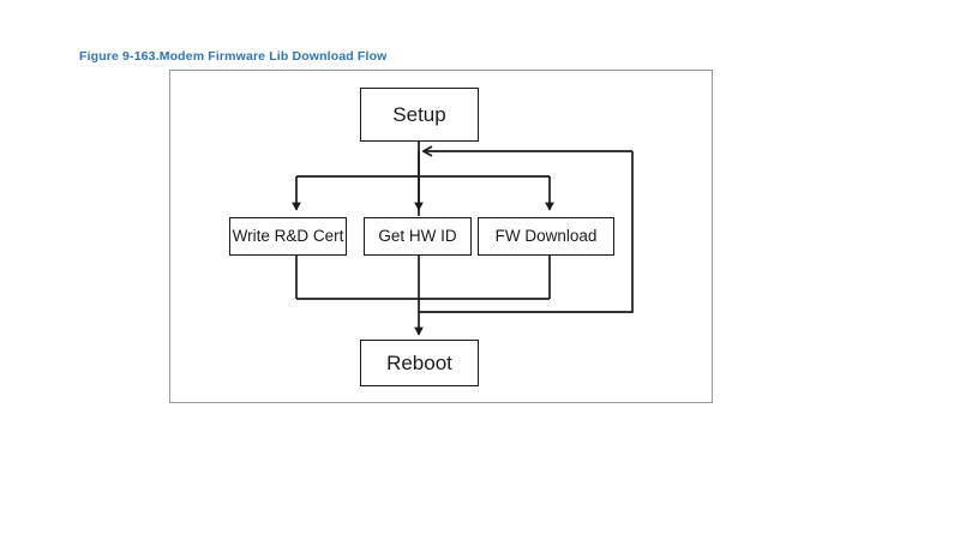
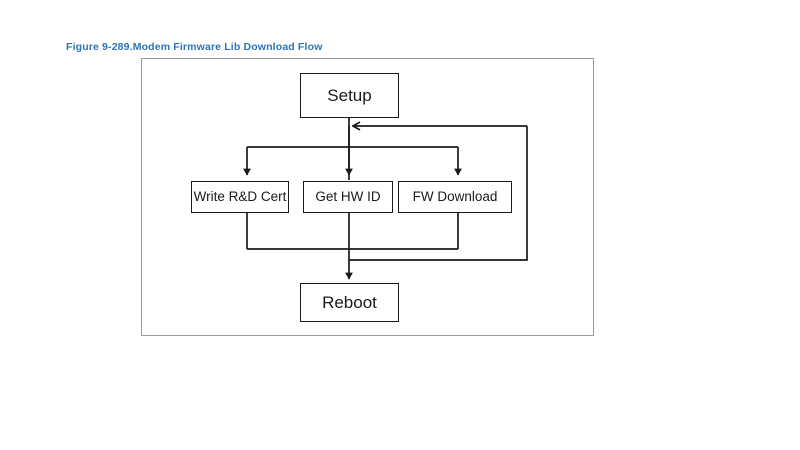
- Figure 9-163.Modem Firmware Lib Download Flow
+ Figure 9-289.Modem Firmware Lib Download Flow
  Setup
  Write R&D Cert
  Get HW ID
  FW Download
  Reboot
